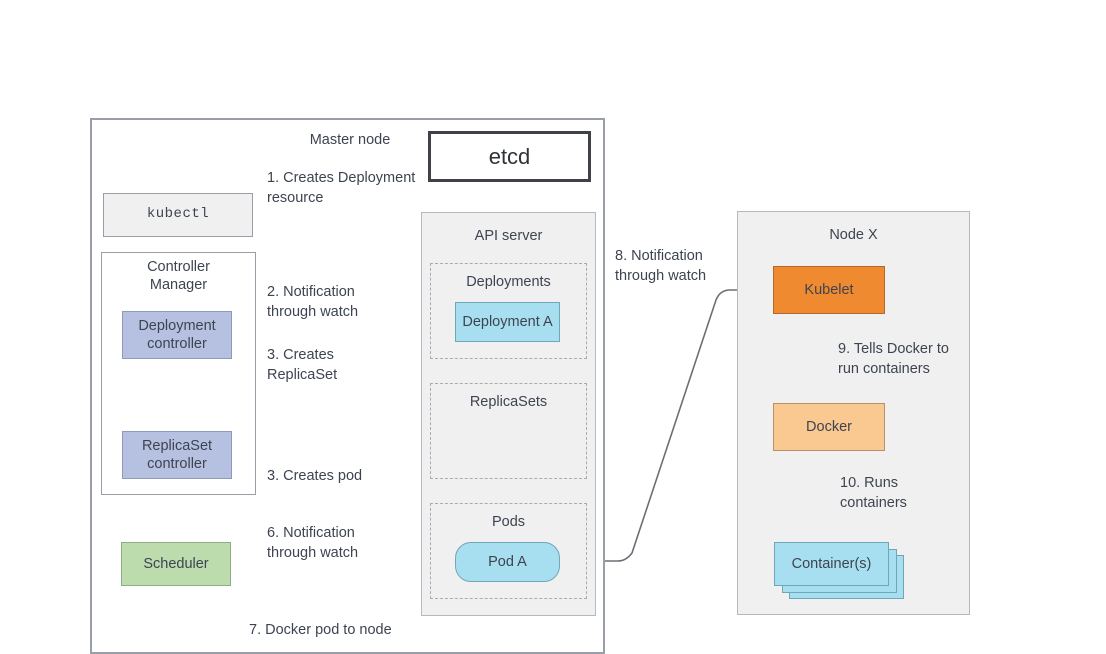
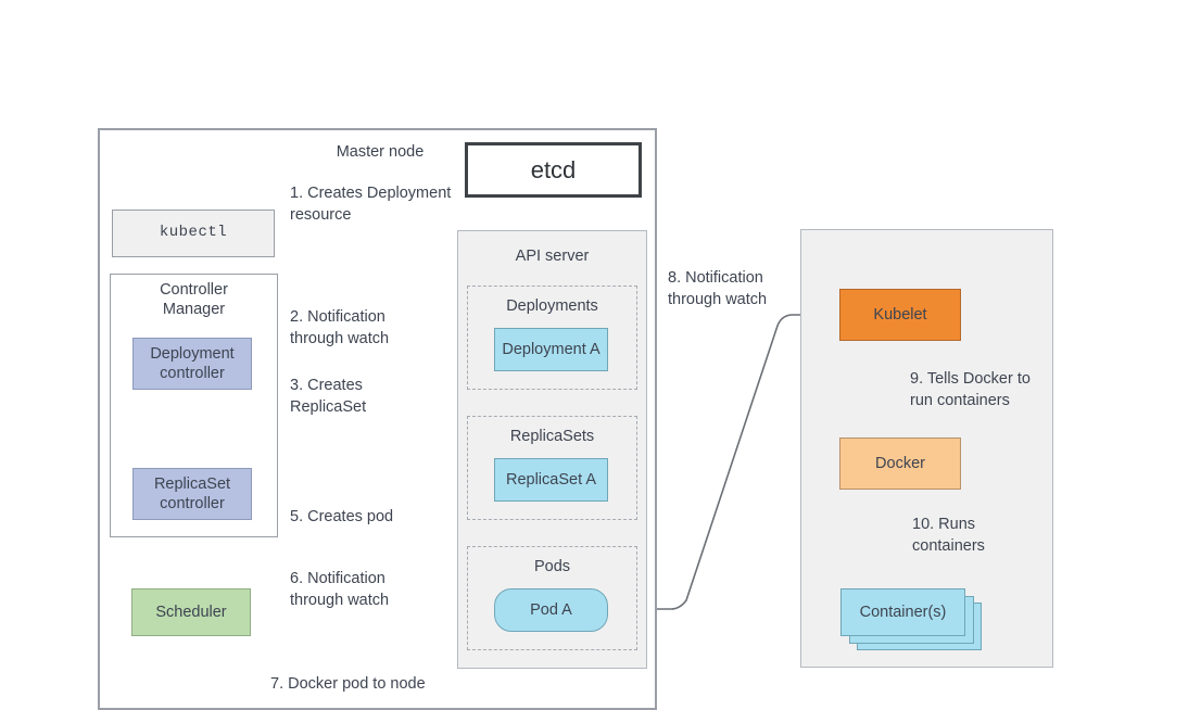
  Master node
  kubectl
  Controller
  Manager
  Deployment
  controller
  ReplicaSet
  controller
  Scheduler
  API server
  Deployments
  Deployment A
  ReplicaSets
+ ReplicaSet A
  Pods
  Pod A
  etcd
- Node X
  Kubelet
  Docker
  Container(s)
  1. Creates Deployment
  resource
  2. Notification
  through watch
  3. Creates
  ReplicaSet
- 3. Creates pod
+ 5. Creates pod
  6. Notification
  through watch
  7. Docker pod to node
  8. Notification
  through watch
  9. Tells Docker to
  run containers
  10. Runs
  containers
